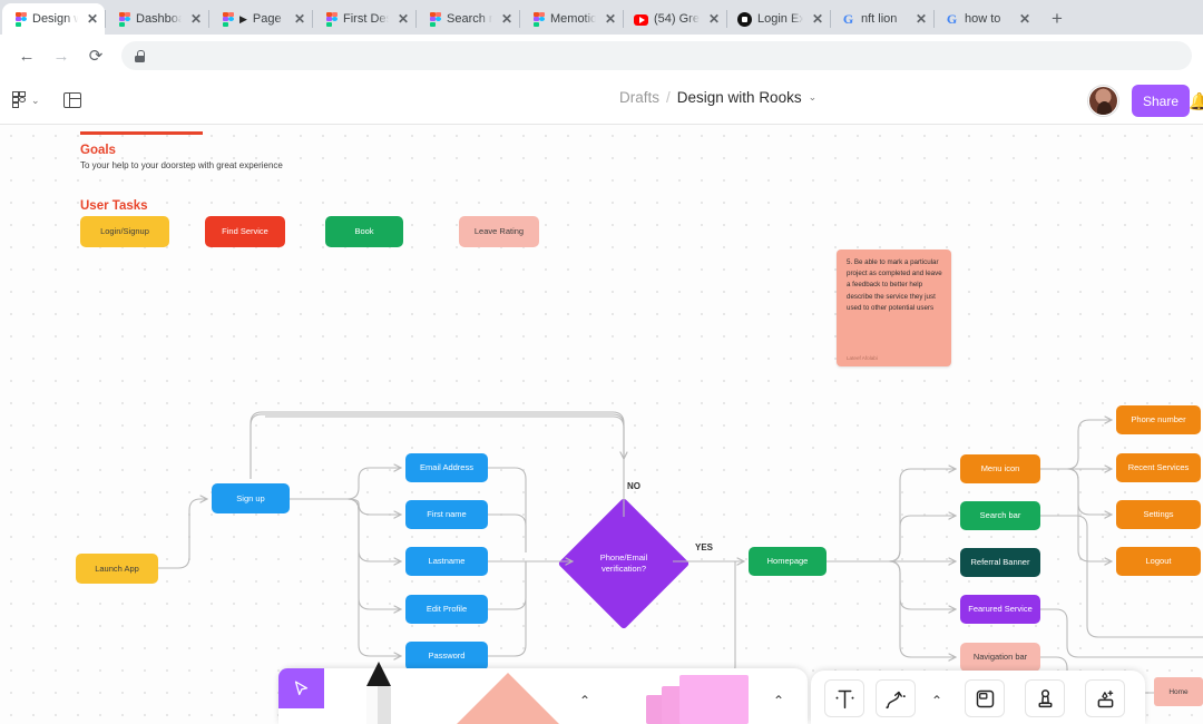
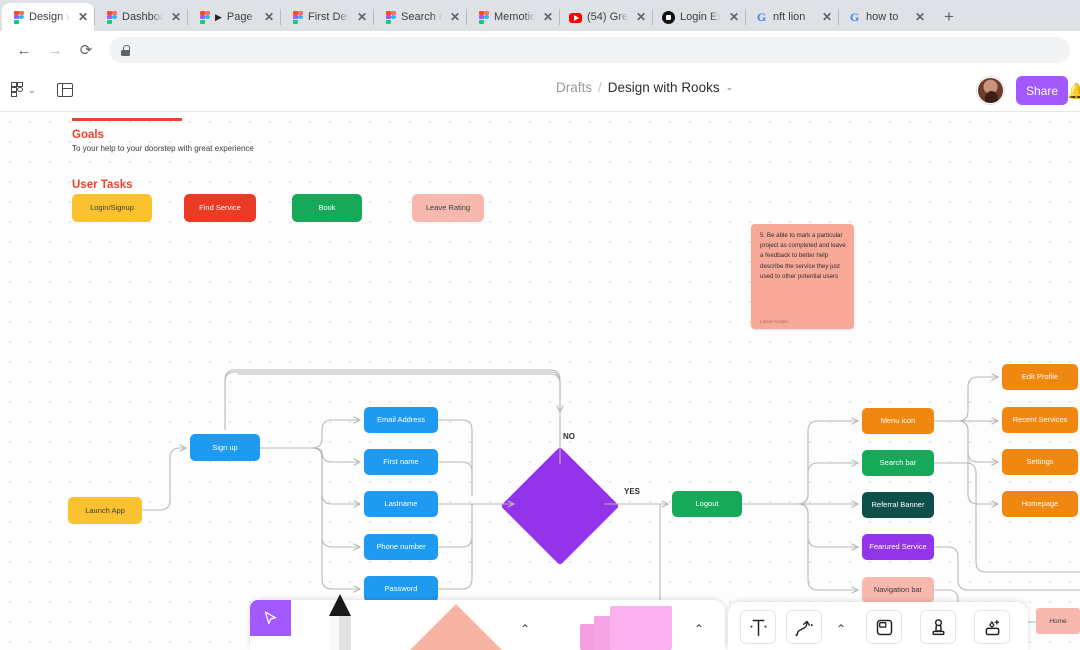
  Design w
  ✕
  Dashboa
  ✕
  ▶
  Page
  ✕
  First Des
  ✕
  Search r
  ✕
  Memotio
  ✕
  (54) Gre
  ✕
  Login Ex
  ✕
  G
  nft lion
  ✕
  G
  how to
  ✕
  +
  ←
  →
  ⟳
  ⌄
  Drafts
  /
  Design with Rooks
  ⌄
  Share
  🔔
  Goals
  To your help to your doorstep with great experience
  User Tasks
  Login/Signup
  Find Service
  Book
  Leave Rating
  Launch App
  Sign up
  Email Address
  First name
  Lastname
- Edit Profile
+ Phone number
  Password
- Phone/Email verification?
- Homepage
+ Logout
  Menu icon
  Search bar
  Referral Banner
  Fearured Service
  Navigation bar
- Phone number
+ Edit Profile
  Recent Services
  Settings
- Logout
+ Homepage
  NO
  YES
  ⌃
  ⌃
  ⌃
